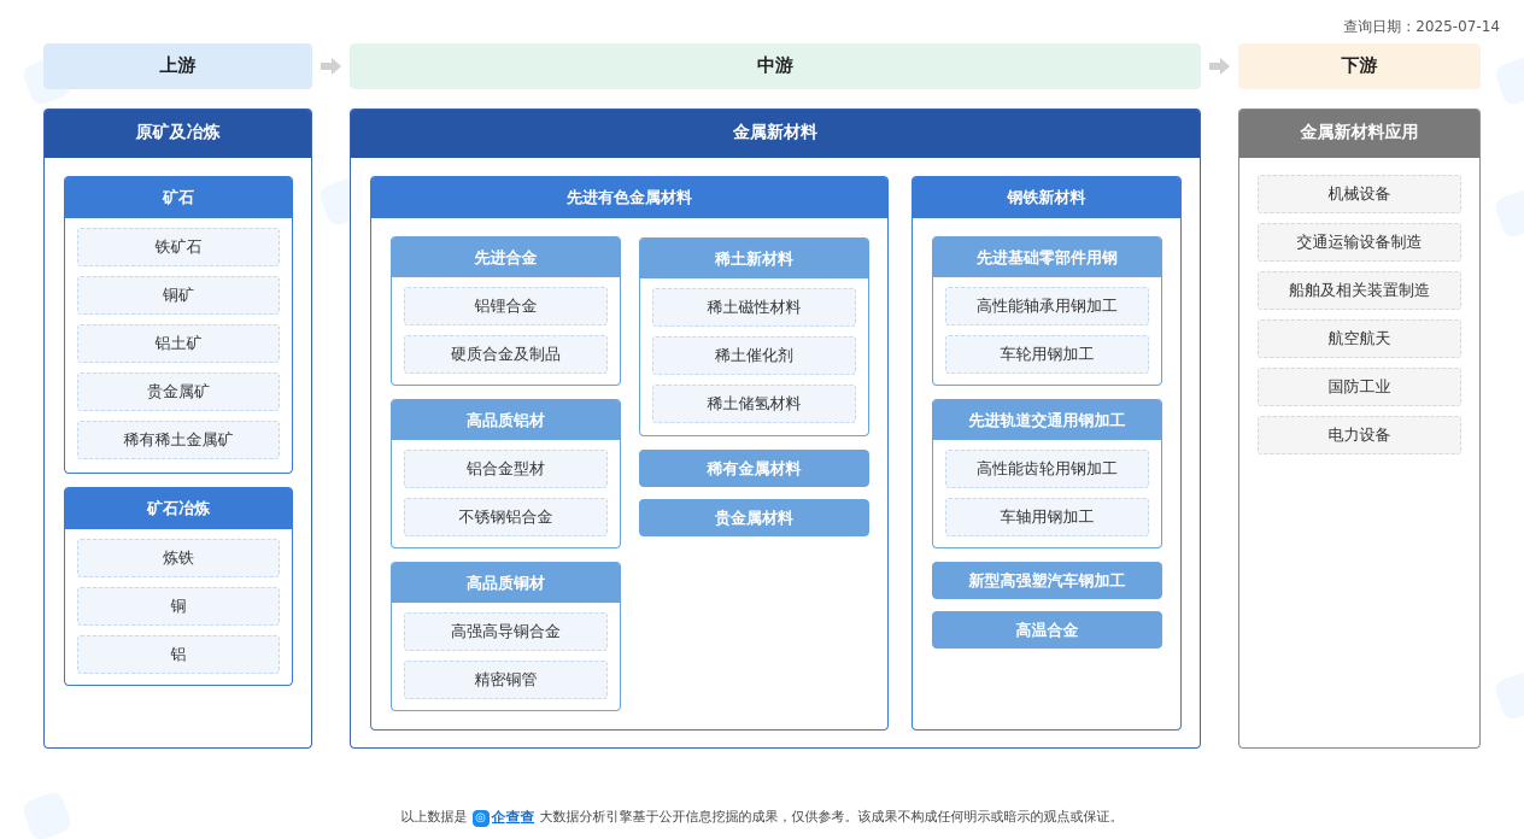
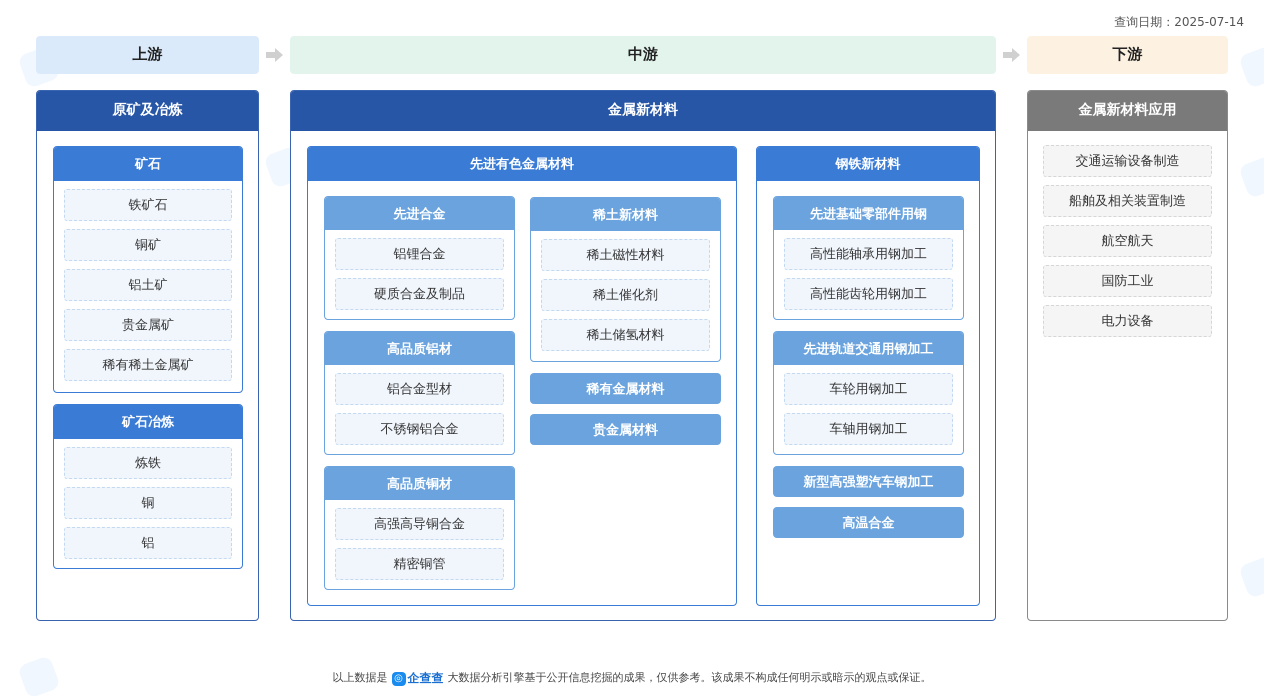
  查询日期：2025-07-14
  上游
  中游
  下游
  原矿及冶炼
  矿石
  铁矿石
  铜矿
  铝土矿
  贵金属矿
  稀有稀土金属矿
  矿石冶炼
  炼铁
  铜
  铝
  金属新材料
  先进有色金属材料
  先进合金
  铝锂合金
  硬质合金及制品
  高品质铝材
  铝合金型材
  不锈钢铝合金
  高品质铜材
  高强高导铜合金
  精密铜管
  稀土新材料
  稀土磁性材料
  稀土催化剂
  稀土储氢材料
  稀有金属材料
  贵金属材料
  钢铁新材料
  先进基础零部件用钢
  高性能轴承用钢加工
- 车轮用钢加工
+ 高性能齿轮用钢加工
  先进轨道交通用钢加工
- 高性能齿轮用钢加工
+ 车轮用钢加工
  车轴用钢加工
  新型高强塑汽车钢加工
  高温合金
  金属新材料应用
- 机械设备
  交通运输设备制造
  船舶及相关装置制造
  航空航天
  国防工业
  电力设备
  以上数据是
  ◎
  企查查
  大数据分析引擎基于公开信息挖掘的成果，仅供参考。该成果不构成任何明示或暗示的观点或保证。
